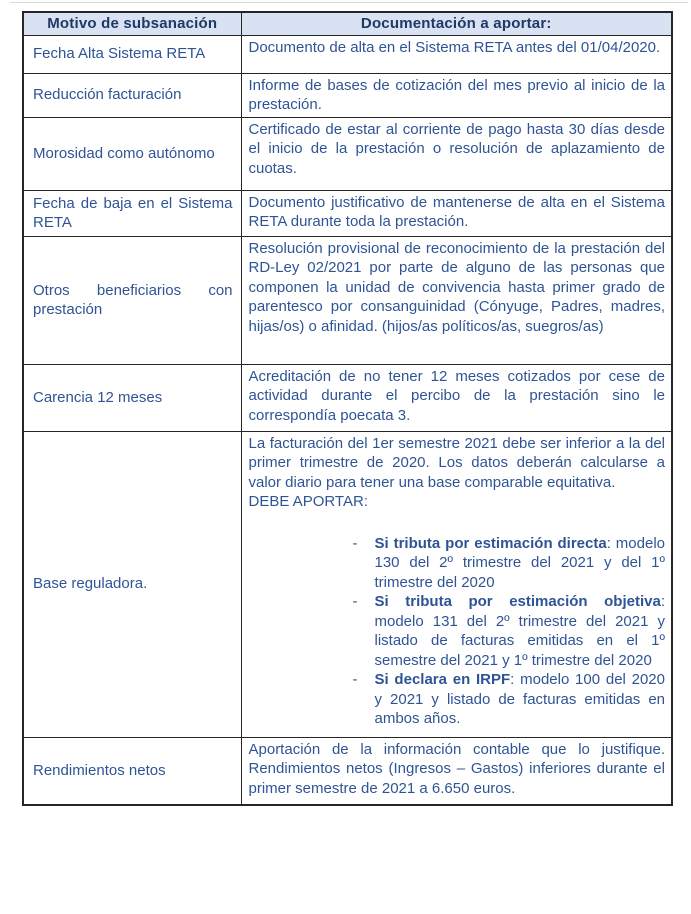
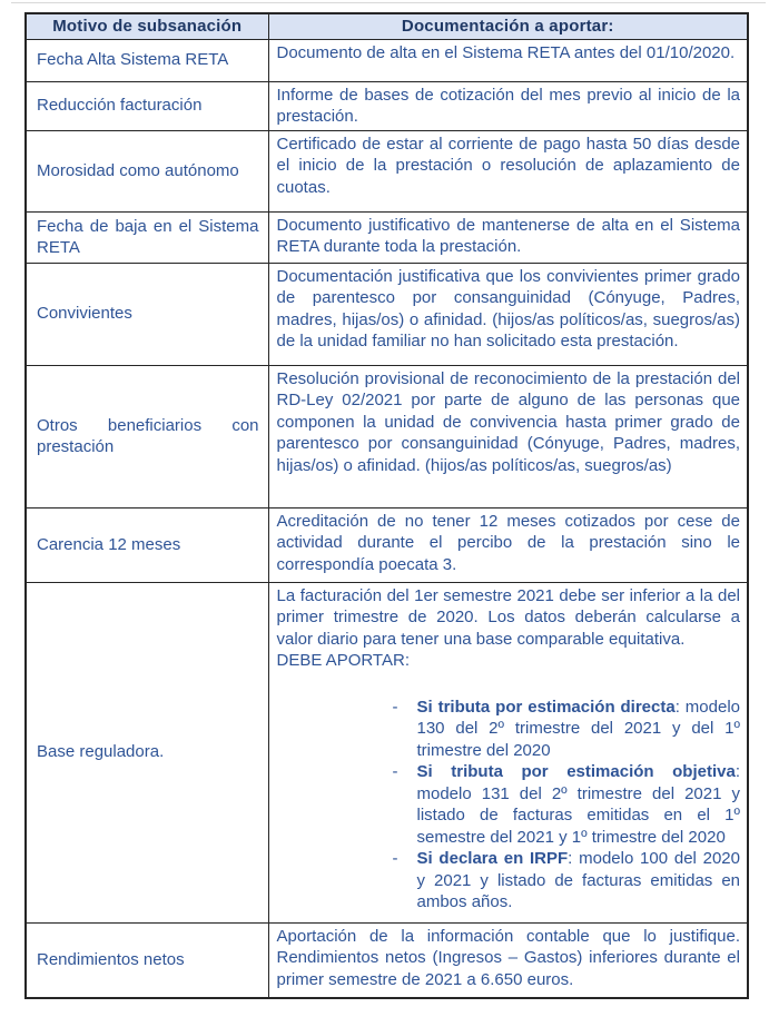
  Motivo de subsanación	Documentación a aportar:
- Fecha Alta Sistema RETA	Documento de alta en el Sistema RETA antes del 01/04/2020.
+ Fecha Alta Sistema RETA	Documento de alta en el Sistema RETA antes del 01/10/2020.
  Reducción facturación	Informe de bases de cotización del mes previo al inicio de la prestación.
- Morosidad como autónomo	Certificado de estar al corriente de pago hasta 30 días desde el inicio de la prestación o resolución de aplazamiento de cuotas.
+ Morosidad como autónomo	Certificado de estar al corriente de pago hasta 50 días desde el inicio de la prestación o resolución de aplazamiento de cuotas.
  Fecha de baja en el Sistema RETA	Documento justificativo de mantenerse de alta en el Sistema RETA durante toda la prestación.
+ Convivientes	Documentación justificativa que los convivientes primer grado de parentesco por consanguinidad (Cónyuge, Padres, madres, hijas/os) o afinidad. (hijos/as políticos/as, suegros/as) de la unidad familiar no han solicitado esta prestación.
  Otros beneficiarios con prestación	Resolución provisional de reconocimiento de la prestación del RD-Ley 02/2021 por parte de alguno de las personas que componen la unidad de convivencia hasta primer grado de parentesco por consanguinidad (Cónyuge, Padres, madres, hijas/os) o afinidad. (hijos/as políticos/as, suegros/as)
  Carencia 12 meses	Acreditación de no tener 12 meses cotizados por cese de actividad durante el percibo de la prestación sino le correspondía poecata 3.
  Base reguladora.	La facturación del 1er semestre 2021 debe ser inferior a la del primer trimestre de 2020. Los datos deberán calcularse a valor diario para tener una base comparable equitativa. DEBE APORTAR: - Si tributa por estimación directa: modelo 130 del 2º trimestre del 2021 y del 1º trimestre del 2020 - Si tributa por estimación objetiva: modelo 131 del 2º trimestre del 2021 y listado de facturas emitidas en el 1º semestre del 2021 y 1º trimestre del 2020 - Si declara en IRPF: modelo 100 del 2020 y 2021 y listado de facturas emitidas en ambos años.
  Rendimientos netos	Aportación de la información contable que lo justifique. Rendimientos netos (Ingresos – Gastos) inferiores durante el primer semestre de 2021 a 6.650 euros.
